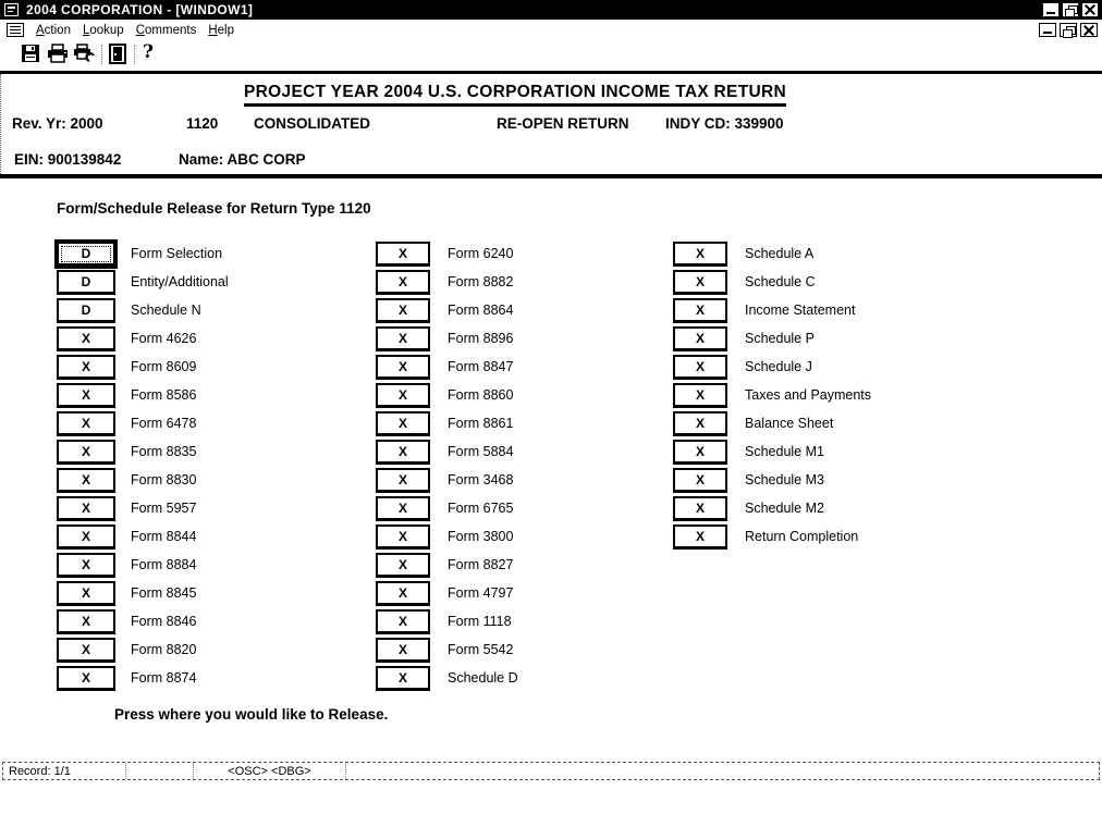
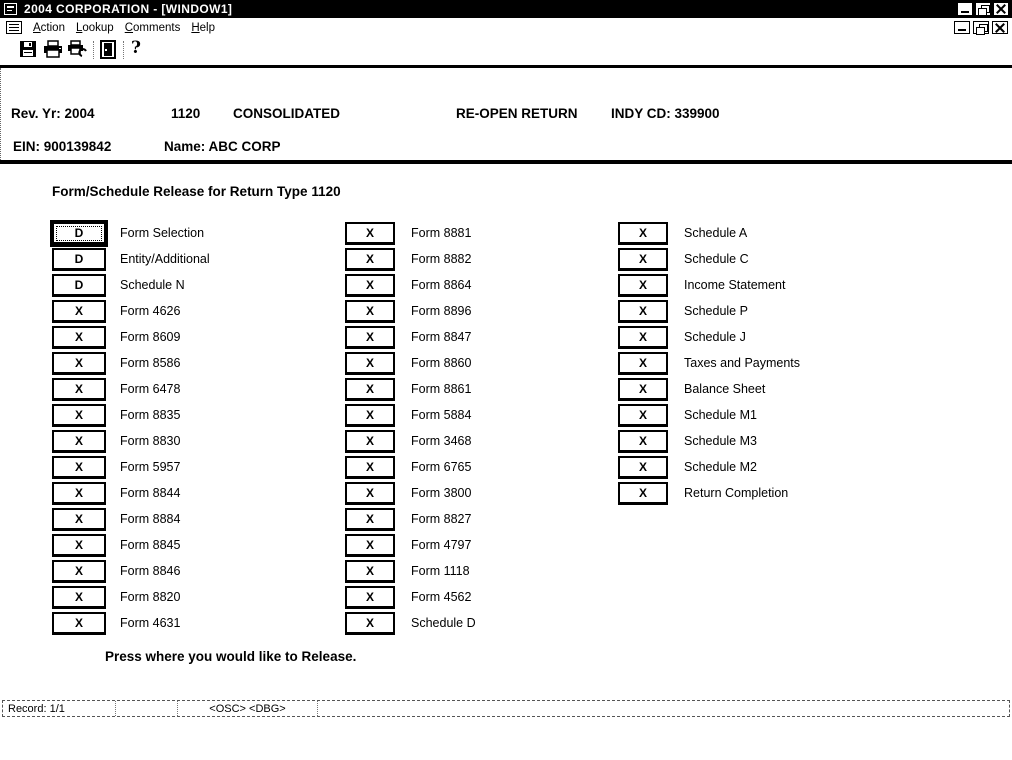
  2004 CORPORATION - [WINDOW1]
  Action
  Lookup
  Comments
  Help
- PROJECT YEAR 2004 U.S. CORPORATION INCOME TAX RETURN
- Rev. Yr: 2000
+ Rev. Yr: 2004
  1120
  CONSOLIDATED
  RE-OPEN RETURN
  INDY CD: 339900
  EIN: 900139842
  Name: ABC CORP
  Form/Schedule Release for Return Type 1120
  D
  Form Selection
  D
  Entity/Additional
  D
  Schedule N
  X
  Form 4626
  X
  Form 8609
  X
  Form 8586
  X
  Form 6478
  X
  Form 8835
  X
  Form 8830
  X
  Form 5957
  X
  Form 8844
  X
  Form 8884
  X
  Form 8845
  X
  Form 8846
  X
  Form 8820
  X
- Form 8874
+ Form 4631
  X
- Form 6240
+ Form 8881
  X
  Form 8882
  X
  Form 8864
  X
  Form 8896
  X
  Form 8847
  X
  Form 8860
  X
  Form 8861
  X
  Form 5884
  X
  Form 3468
  X
  Form 6765
  X
  Form 3800
  X
  Form 8827
  X
  Form 4797
  X
  Form 1118
  X
- Form 5542
+ Form 4562
  X
  Schedule D
  X
  Schedule A
  X
  Schedule C
  X
  Income Statement
  X
  Schedule P
  X
  Schedule J
  X
  Taxes and Payments
  X
  Balance Sheet
  X
  Schedule M1
  X
  Schedule M3
  X
  Schedule M2
  X
  Return Completion
  Press where you would like to Release.
  Record: 1/1
  <OSC> <DBG>
